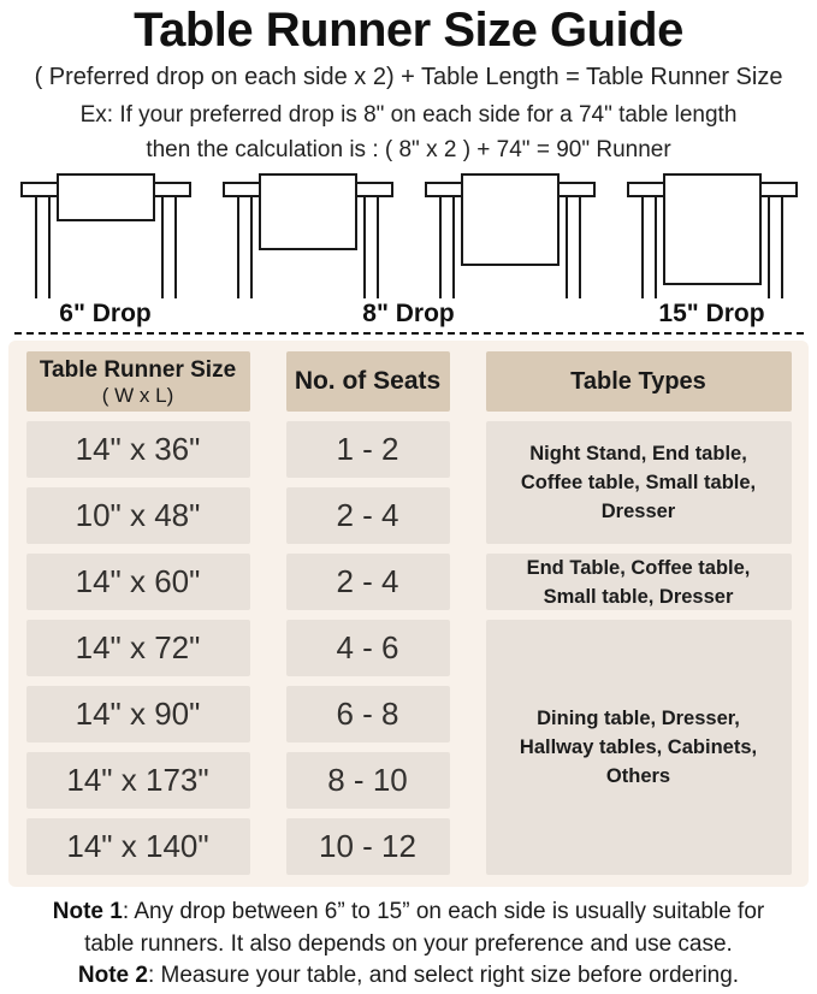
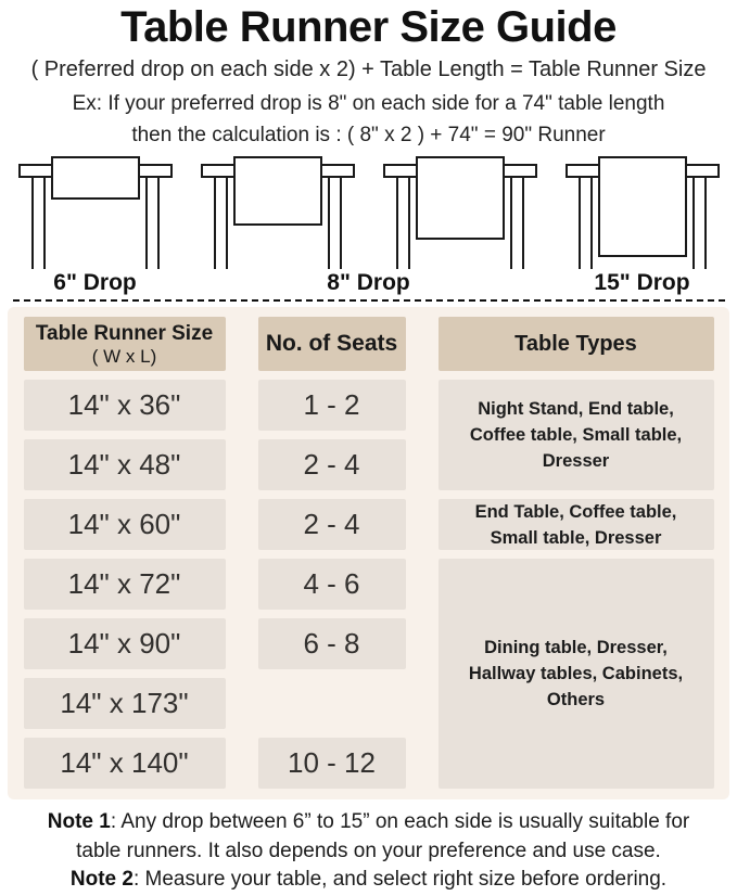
  Table Runner Size Guide
  ( Preferred drop on each side x 2) + Table Length = Table Runner Size
  Ex: If your preferred drop is 8" on each side for a 74" table length
  then the calculation is : ( 8" x 2 ) + 74" = 90" Runner
  6" Drop
  8" Drop
  15" Drop
  Table Runner Size
  ( W x L)
  No. of Seats
  Table Types
  14" x 36"
- 10" x 48"
+ 14" x 48"
  14" x 60"
  14" x 72"
  14" x 90"
  14" x 173"
  14" x 140"
  1 - 2
  2 - 4
  2 - 4
  4 - 6
  6 - 8
- 8 - 10
  10 - 12
  Night Stand, End table, Coffee table, Small table, Dresser
  End Table, Coffee table, Small table, Dresser
  Dining table, Dresser, Hallway tables, Cabinets, Others
  Note 1: Any drop between 6” to 15” on each side is usually suitable for
  table runners. It also depends on your preference and use case.
  Note 2: Measure your table, and select right size before ordering.
